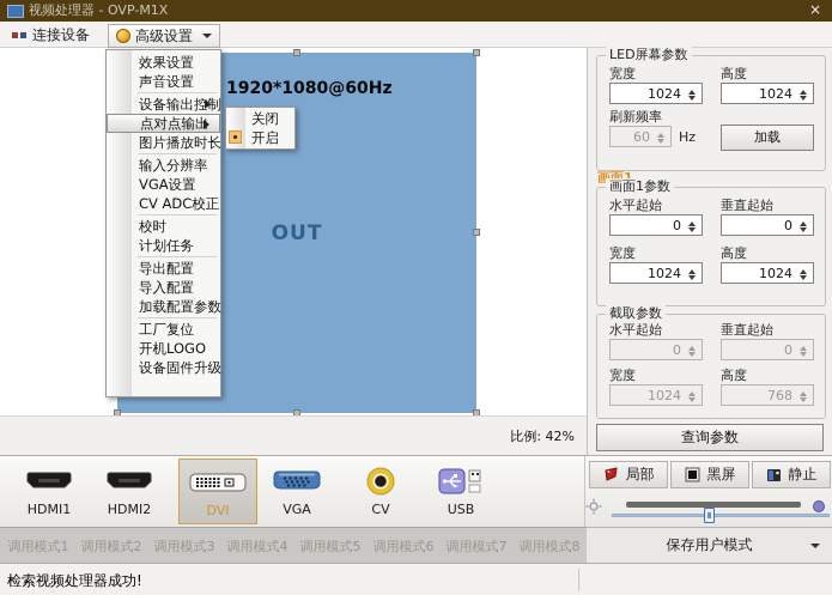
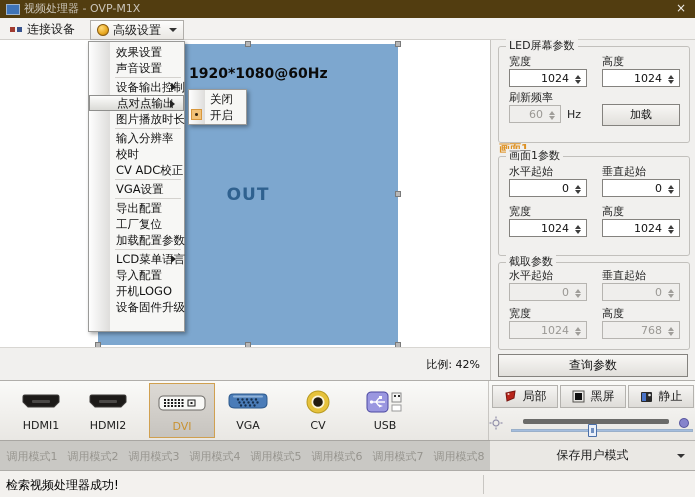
  视频处理器 - OVP-M1X
  ×
  连接设备
  高级设置
  OUT
  1920*1080@60Hz
  比例: 42%
  LED屏幕参数
  宽度
  1024
  高度
  1024
  刷新频率
  60
  Hz
  加载
  画面1参数
  水平起始
  0
  垂直起始
  0
  宽度
  1024
  高度
  1024
  截取参数
  水平起始
  0
  垂直起始
  0
  宽度
  1024
  高度
  768
  查询参数
  效果设置
  声音设置
  设备输出控制
  点对点输出
  图片播放时长
  输入分辨率
- VGA设置
+ 校时
  CV ADC校正
- 校时
+ VGA设置
- 计划任务
  导出配置
- 导入配置
+ 工厂复位
  加载配置参数
+ LCD菜单语言
- 工厂复位
+ 导入配置
  开机LOGO
  设备固件升级
  关闭
  开启
  HDMI1
  HDMI2
  DVI
  VGA
  CV
  USB
  局部
  黑屏
  静止
  调用模式1
  调用模式2
  调用模式3
  调用模式4
  调用模式5
  调用模式6
  调用模式7
  调用模式8
  保存用户模式
  检索视频处理器成功!
